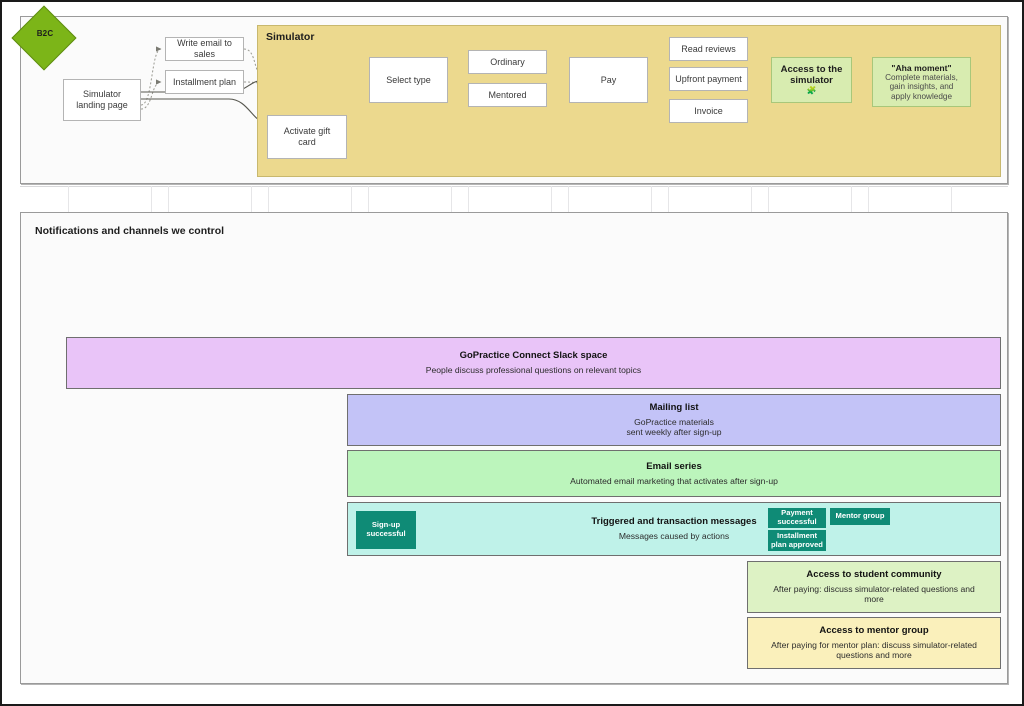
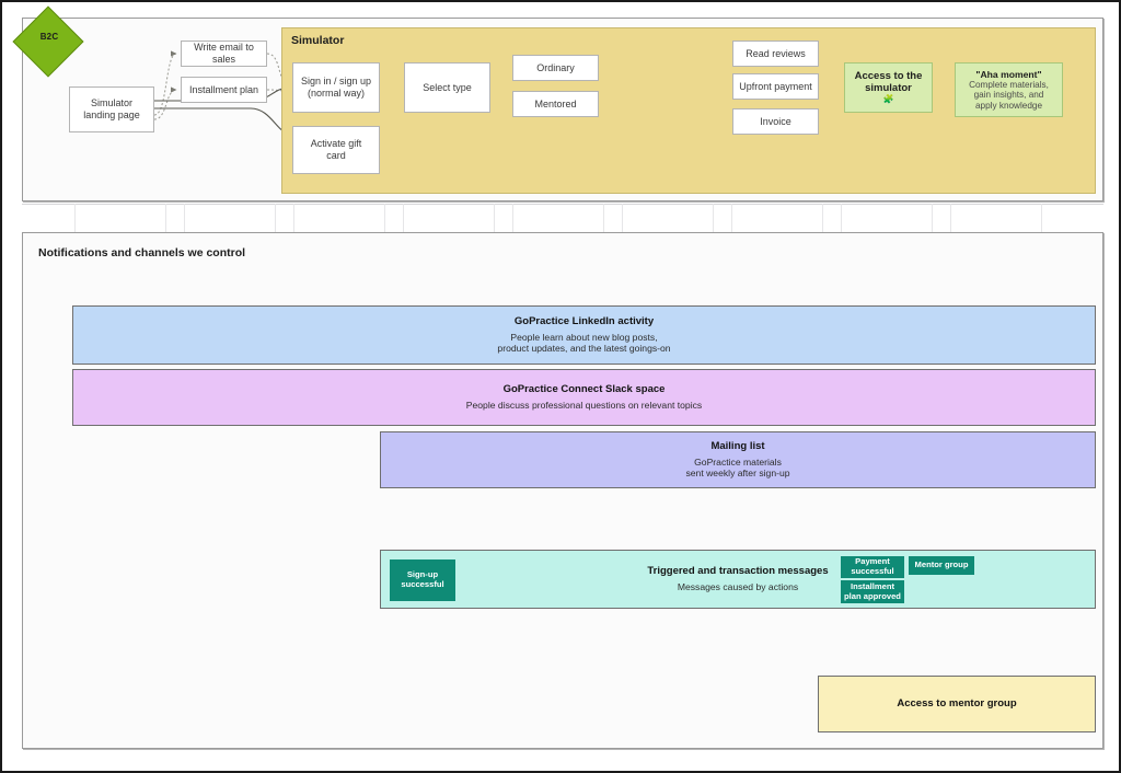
  Simulator
  Simulator
  landing page
  Write email to sales
  Installment plan
+ Sign in / sign up
+ (normal way)
  Activate gift
  card
  Select type
  Ordinary
  Mentored
- Pay
  Read reviews
  Upfront payment
  Invoice
  Access to the
  simulator
  🧩
  "Aha moment"
  Complete materials,
  gain insights, and
  apply knowledge
  B2C
  Notifications and channels we control
+ GoPractice LinkedIn activity
+ People learn about new blog posts,
+ product updates, and the latest goings-on
  GoPractice Connect Slack space
  People discuss professional questions on relevant topics
  Mailing list
  GoPractice materials
  sent weekly after sign-up
- Email series
- Automated email marketing that activates after sign-up
  Triggered and transaction messages
  Messages caused by actions
  Sign-up
  successful
  Payment
  successful
  Mentor group
  Installment
  plan approved
- Access to student community
- After paying: discuss simulator-related questions and
- more
  Access to mentor group
- After paying for mentor plan: discuss simulator-related
- questions and more
